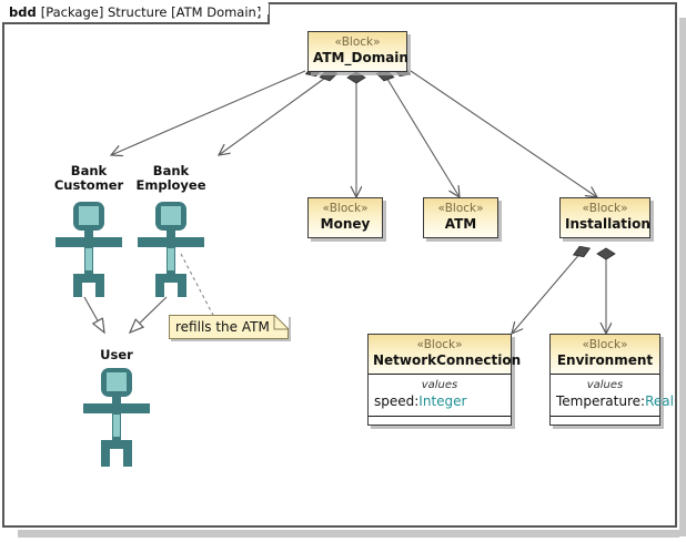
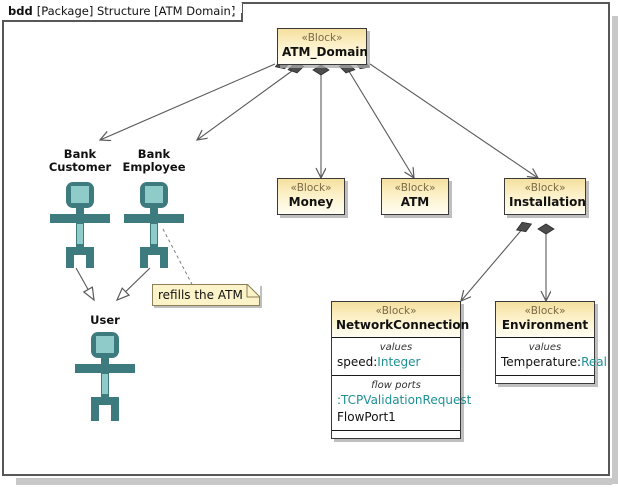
  bdd
  [Package] Structure [ATM Domain]
  «Block»
  ATM_Domain
  «Block»
  Money
  «Block»
  ATM
  «Block»
  Installation
  «Block»
  NetworkConnection
  values
  speed:Integer
+ flow ports
+ :TCPValidationRequest
+ FlowPort1
  «Block»
  Environment
  values
  Temperature:Real
  Bank
  Customer
  Bank
  Employee
  User
  refills the ATM
